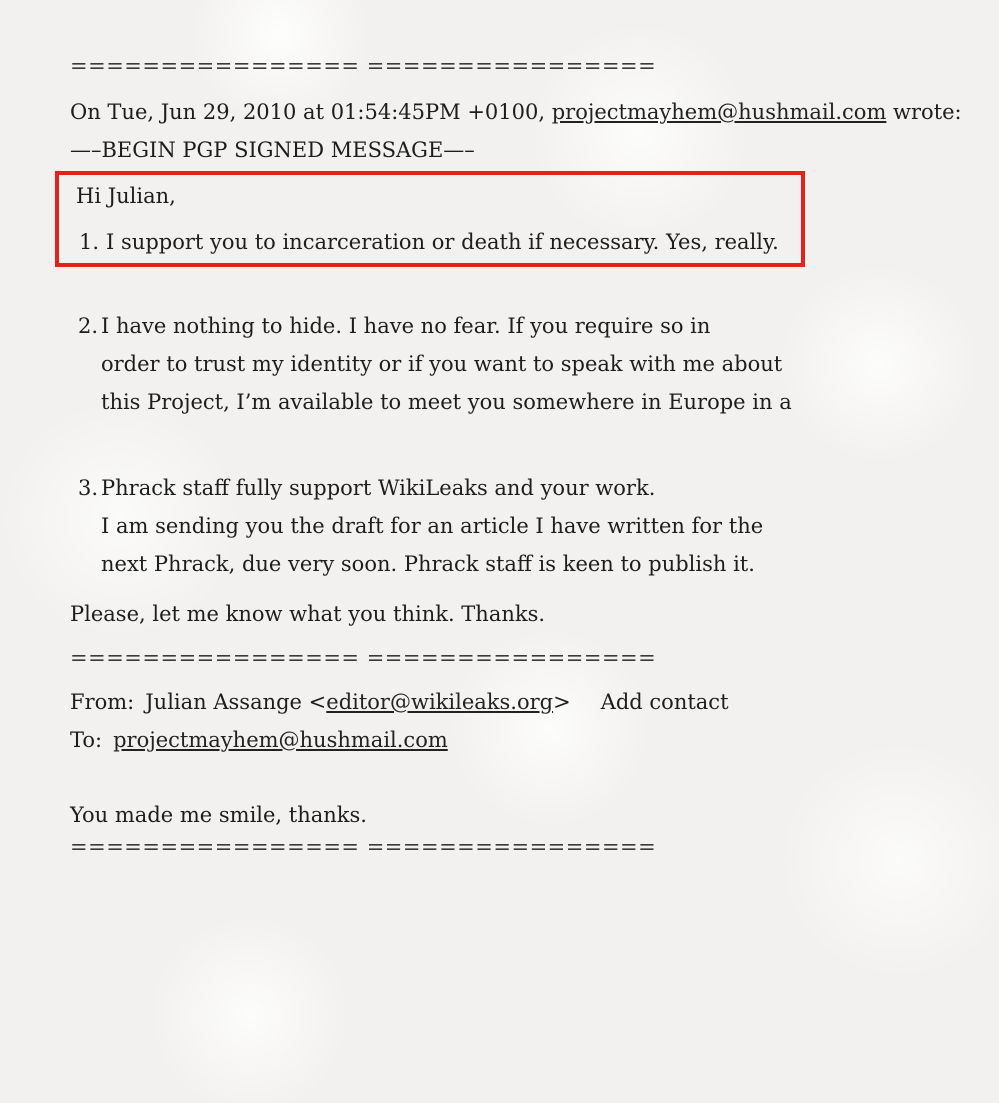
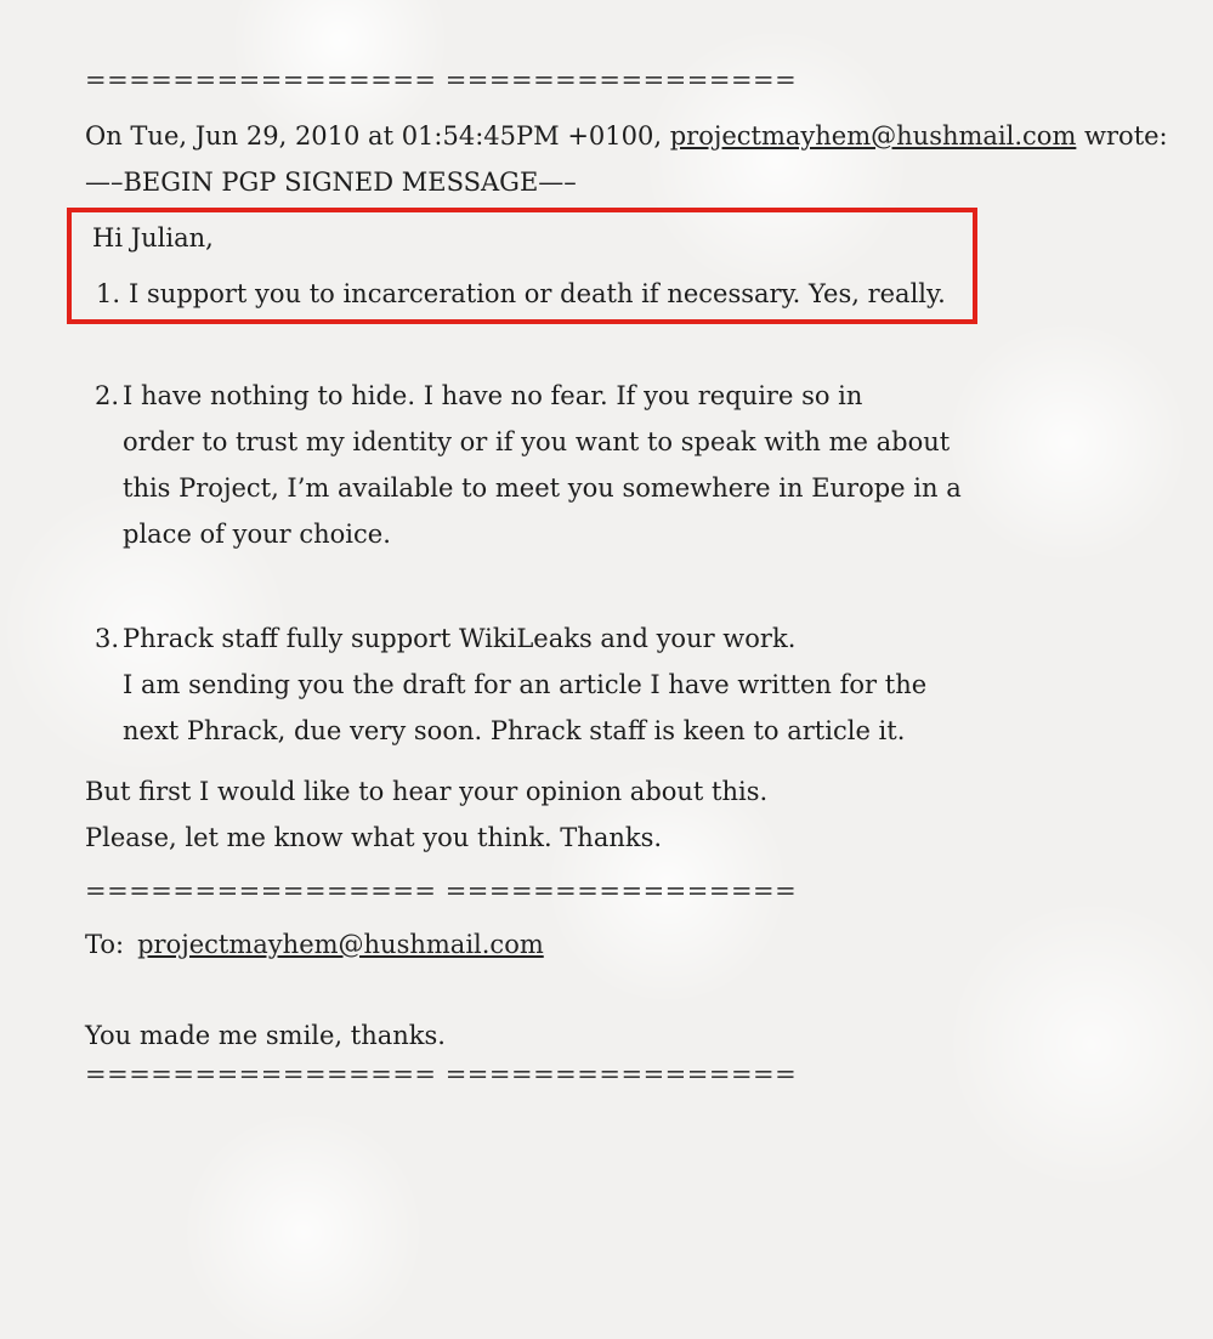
  ================ ================
  On Tue, Jun 29, 2010 at 01:54:45PM +0100, projectmayhem@hushmail.com wrote:
  —–BEGIN PGP SIGNED MESSAGE—–
  Hi Julian,
  1. I support you to incarceration or death if necessary. Yes, really.
  2.
  I have nothing to hide. I have no fear. If you require so in
  order to trust my identity or if you want to speak with me about
  this Project, I’m available to meet you somewhere in Europe in a
+ place of your choice.
  3.
  Phrack staff fully support WikiLeaks and your work.
  I am sending you the draft for an article I have written for the
- next Phrack, due very soon. Phrack staff is keen to publish it.
+ next Phrack, due very soon. Phrack staff is keen to article it.
+ But first I would like to hear your opinion about this.
  Please, let me know what you think. Thanks.
  ================ ================
- From: Julian Assange <editor@wikileaks.org> Add contact
  To: projectmayhem@hushmail.com
  You made me smile, thanks.
  ================ ================
